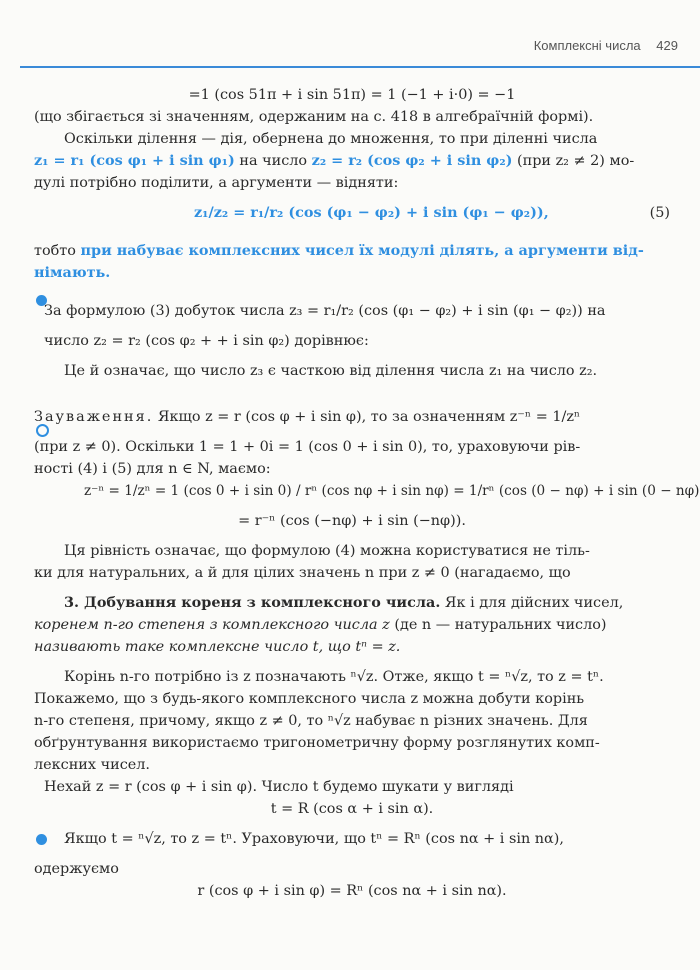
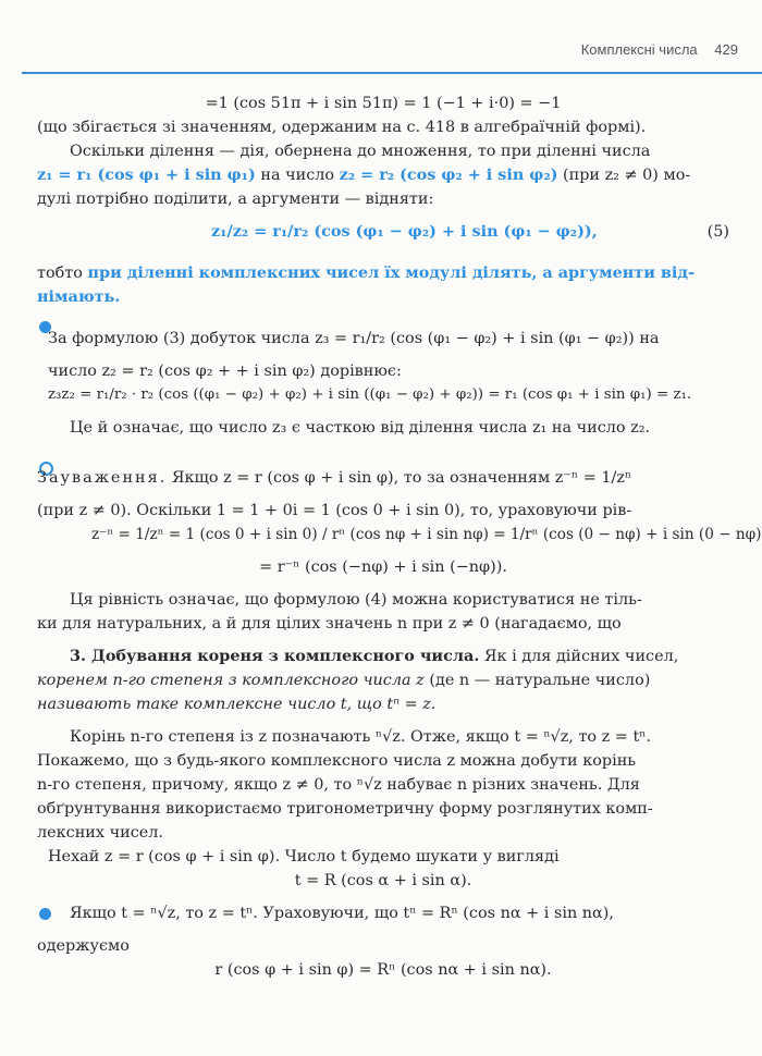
  Комплексні числа 429
  =1 (cos 51π + i sin 51π) = 1 (−1 + i·0) = −1
  (що збігається зі значенням, одержаним на с. 418 в алгебраїчній формі).
  Оскільки ділення — дія, обернена до множення, то при діленні числа
- z₁ = r₁ (cos φ₁ + i sin φ₁) на число z₂ = r₂ (cos φ₂ + i sin φ₂) (при z₂ ≠ 2) мо-
+ z₁ = r₁ (cos φ₁ + i sin φ₁) на число z₂ = r₂ (cos φ₂ + i sin φ₂) (при z₂ ≠ 0) мо-
  дулі потрібно поділити, а аргументи — відняти:
  z₁/z₂ = r₁/r₂ (cos (φ₁ − φ₂) + i sin (φ₁ − φ₂)),
  (5)
- тобто при набуває комплексних чисел їх модулі ділять, а аргументи від-
+ тобто при діленні комплексних чисел їх модулі ділять, а аргументи від-
  німають.
  За формулою (3) добуток числа z₃ = r₁/r₂ (cos (φ₁ − φ₂) + i sin (φ₁ − φ₂)) на
  число z₂ = r₂ (cos φ₂ + + i sin φ₂) дорівнює:
+ z₃z₂ = r₁/r₂ · r₂ (cos ((φ₁ − φ₂) + φ₂) + i sin ((φ₁ − φ₂) + φ₂)) = r₁ (cos φ₁ + i sin φ₁) = z₁.
  Це й означає, що число z₃ є часткою від ділення числа z₁ на число z₂.
  Зауваження. Якщо z = r (cos φ + i sin φ), то за означенням z⁻ⁿ = 1/zⁿ
  (при z ≠ 0). Оскільки 1 = 1 + 0i = 1 (cos 0 + i sin 0), то, ураховуючи рів-
- ності (4) і (5) для n ∈ N, маємо:
  z⁻ⁿ = 1/zⁿ = 1 (cos 0 + i sin 0) / rⁿ (cos nφ + i sin nφ) = 1/rⁿ (cos (0 − nφ) + i sin (0 − nφ)
  = r⁻ⁿ (cos (−nφ) + i sin (−nφ)).
  Ця рівність означає, що формулою (4) можна користуватися не тіль-
  ки для натуральних, а й для цілих значень n при z ≠ 0 (нагадаємо, що
  3. Добування кореня з комплексного числа. Як і для дійсних чисел,
- коренем n-го степеня з комплексного числа z (де n — натуральних число)
+ коренем n-го степеня з комплексного числа z (де n — натуральне число)
  називають таке комплексне число t, що tⁿ = z.
- Корінь n-го потрібно із z позначають ⁿ√z. Отже, якщо t = ⁿ√z, то z = tⁿ.
+ Корінь n-го степеня із z позначають ⁿ√z. Отже, якщо t = ⁿ√z, то z = tⁿ.
  Покажемо, що з будь-якого комплексного числа z можна добути корінь
  n-го степеня, причому, якщо z ≠ 0, то ⁿ√z набуває n різних значень. Для
  обґрунтування використаємо тригонометричну форму розглянутих комп-
  лексних чисел.
  Нехай z = r (cos φ + i sin φ). Число t будемо шукати у вигляді
  t = R (cos α + i sin α).
  Якщо t = ⁿ√z, то z = tⁿ. Ураховуючи, що tⁿ = Rⁿ (cos nα + i sin nα),
  одержуємо
  r (cos φ + i sin φ) = Rⁿ (cos nα + i sin nα).
